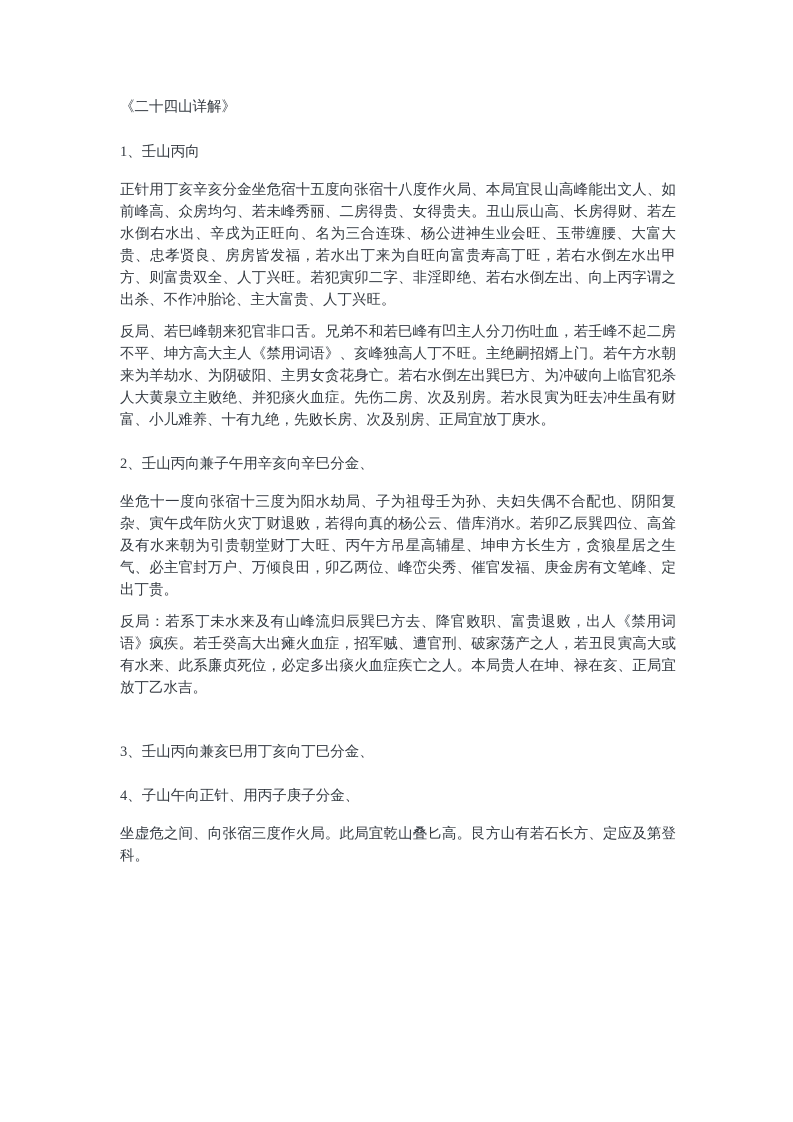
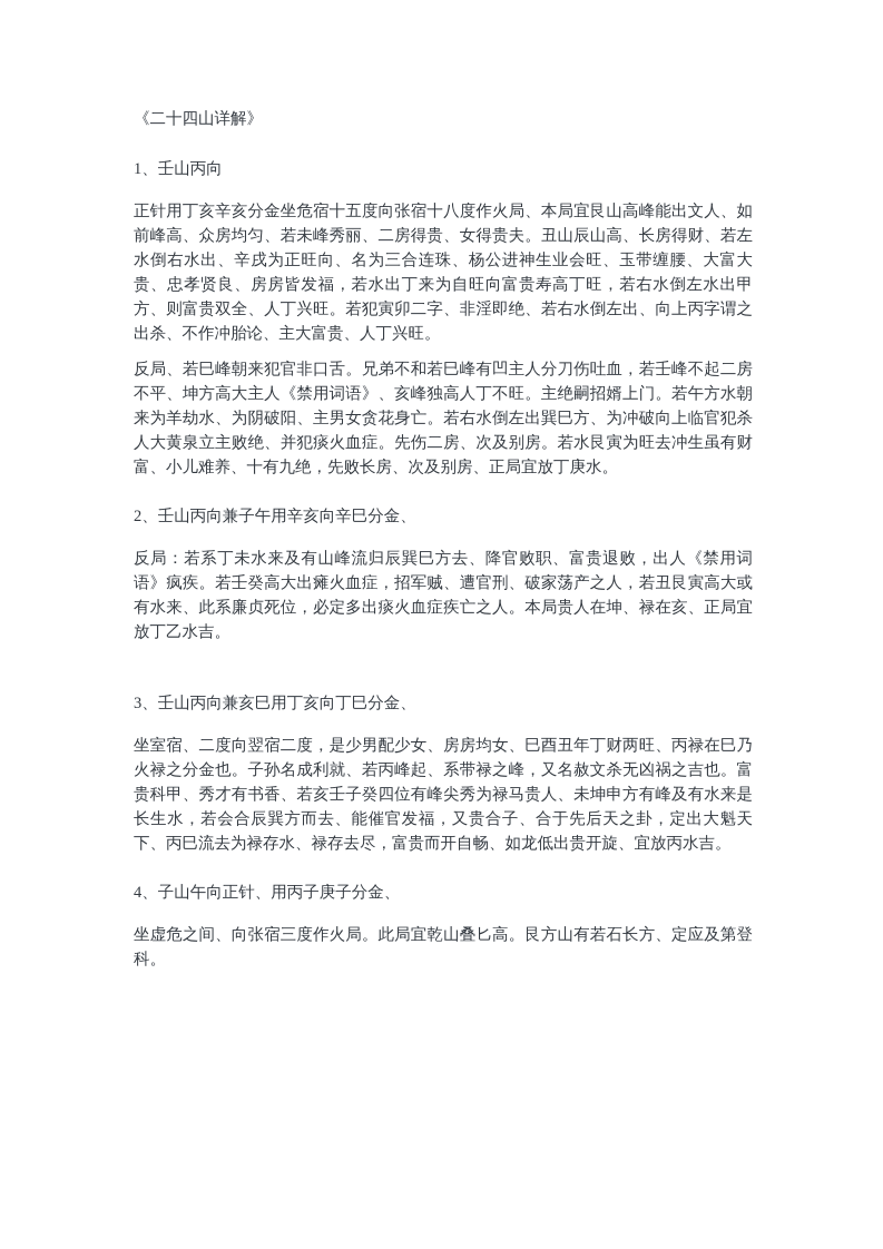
  《二十四山详解》
  1、壬山丙向
  正针用丁亥辛亥分金坐危宿十五度向张宿十八度作火局、本局宜艮山高峰能出文人、如前峰高、众房均匀、若未峰秀丽、二房得贵、女得贵夫。丑山辰山高、长房得财、若左水倒右水出、辛戌为正旺向、名为三合连珠、杨公进神生业会旺、玉带缠腰、大富大贵、忠孝贤良、房房皆发福，若水出丁来为自旺向富贵寿高丁旺，若右水倒左水出甲方、则富贵双全、人丁兴旺。若犯寅卯二字、非淫即绝、若右水倒左出、向上丙字谓之出杀、不作冲胎论、主大富贵、人丁兴旺。
  反局、若巳峰朝来犯官非口舌。兄弟不和若巳峰有凹主人分刀伤吐血，若壬峰不起二房不平、坤方高大主人《禁用词语》、亥峰独高人丁不旺。主绝嗣招婿上门。若午方水朝来为羊劫水、为阴破阳、主男女贪花身亡。若右水倒左出巽巳方、为冲破向上临官犯杀人大黄泉立主败绝、并犯痰火血症。先伤二房、次及别房。若水艮寅为旺去冲生虽有财富、小儿难养、十有九绝，先败长房、次及别房、正局宜放丁庚水。
  2、壬山丙向兼子午用辛亥向辛巳分金、
- 坐危十一度向张宿十三度为阳水劫局、子为祖母壬为孙、夫妇失偶不合配也、阴阳复杂、寅午戌年防火灾丁财退败，若得向真的杨公云、借库消水。若卯乙辰巽四位、高耸及有水来朝为引贵朝堂财丁大旺、丙午方吊星高辅星、坤申方长生方，贪狼星居之生气、必主官封万户、万倾良田，卯乙两位、峰峦尖秀、催官发福、庚金房有文笔峰、定出丁贵。
  反局：若系丁未水来及有山峰流归辰巽巳方去、降官败职、富贵退败，出人《禁用词语》疯疾。若壬癸高大出瘫火血症，招军贼、遭官刑、破家荡产之人，若丑艮寅高大或有水来、此系廉贞死位，必定多出痰火血症疾亡之人。本局贵人在坤、禄在亥、正局宜放丁乙水吉。
  3、壬山丙向兼亥巳用丁亥向丁巳分金、
+ 坐室宿、二度向翌宿二度，是少男配少女、房房均女、巳酉丑年丁财两旺、丙禄在巳乃火禄之分金也。子孙名成利就、若丙峰起、系带禄之峰，又名赦文杀无凶祸之吉也。富贵科甲、秀才有书香、若亥壬子癸四位有峰尖秀为禄马贵人、未坤申方有峰及有水来是长生水，若会合辰巽方而去、能催官发福，又贵合子、合于先后天之卦，定出大魁天下、丙巳流去为禄存水、禄存去尽，富贵而开自畅、如龙低出贵开旋、宜放丙水吉。
  4、子山午向正针、用丙子庚子分金、
  坐虚危之间、向张宿三度作火局。此局宜乾山叠匕高。艮方山有若石长方、定应及第登科。
